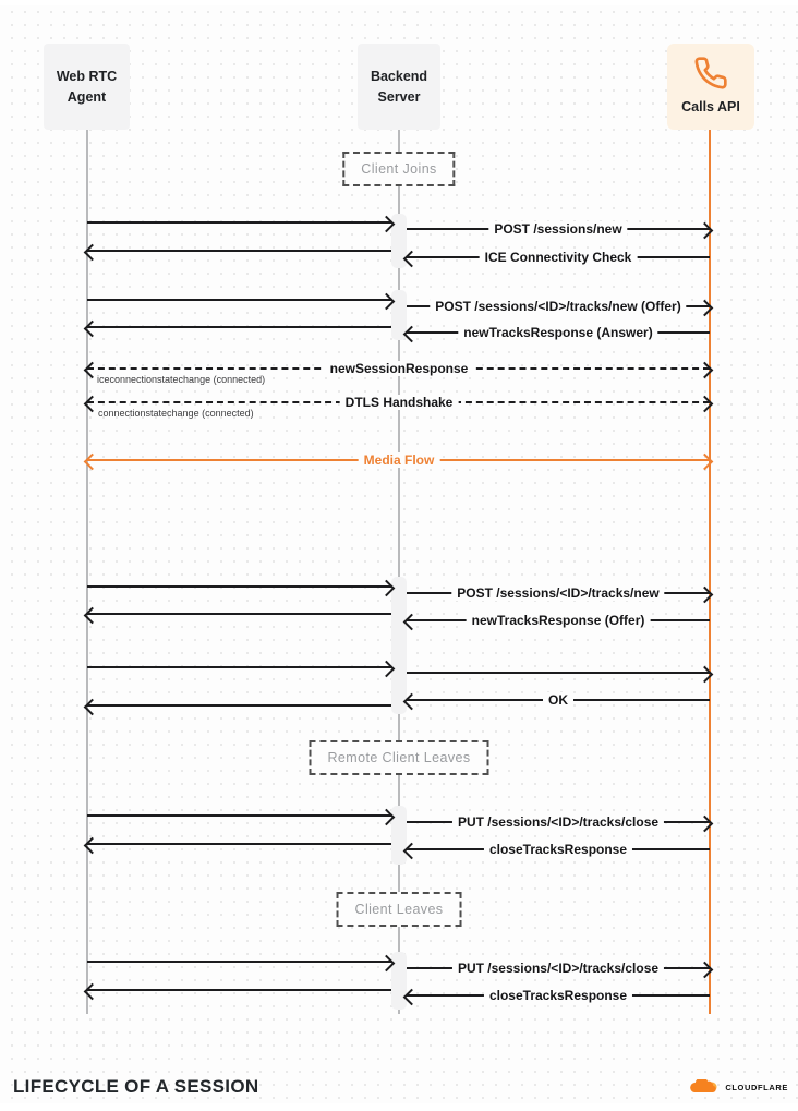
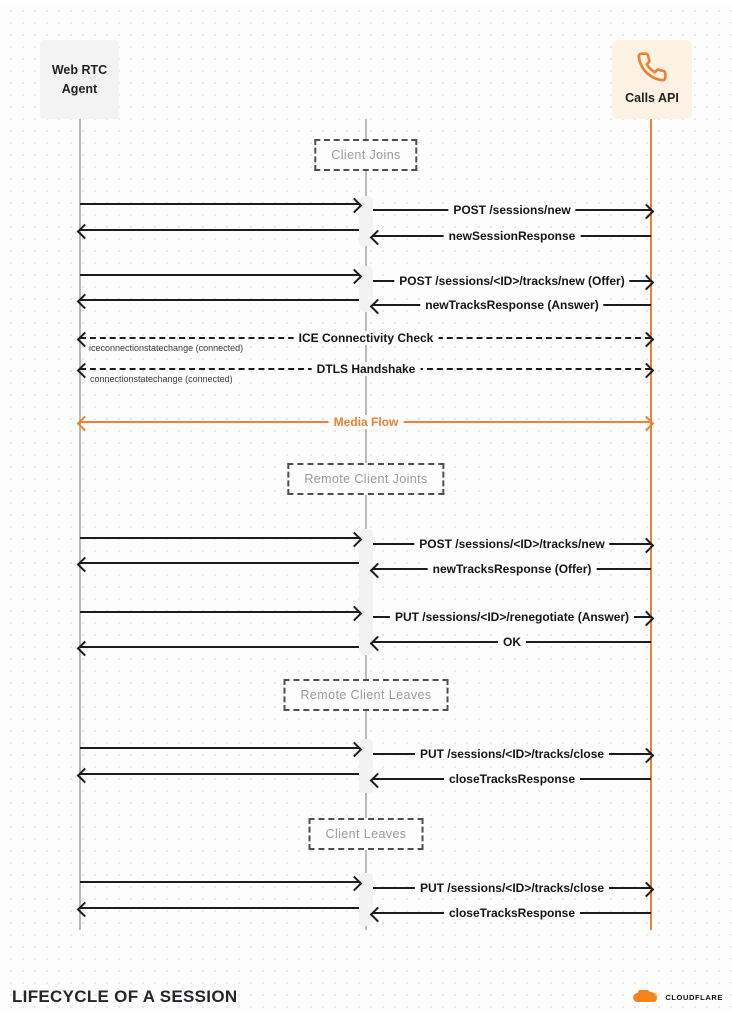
  Web RTC
  Agent
- Backend
- Server
  Calls API
  Client Joins
+ Remote Client Joints
  Remote Client Leaves
  Client Leaves
  POST /sessions/new
- ICE Connectivity Check
+ newSessionResponse
  POST /sessions/<ID>/tracks/new (Offer)
  newTracksResponse (Answer)
- newSessionResponse
+ ICE Connectivity Check
  iceconnectionstatechange (connected)
  DTLS Handshake
  connectionstatechange (connected)
  Media Flow
  POST /sessions/<ID>/tracks/new
  newTracksResponse (Offer)
+ PUT /sessions/<ID>/renegotiate (Answer)
  OK
  PUT /sessions/<ID>/tracks/close
  closeTracksResponse
  PUT /sessions/<ID>/tracks/close
  closeTracksResponse
  LIFECYCLE OF A SESSION
  CLOUDFLARE
